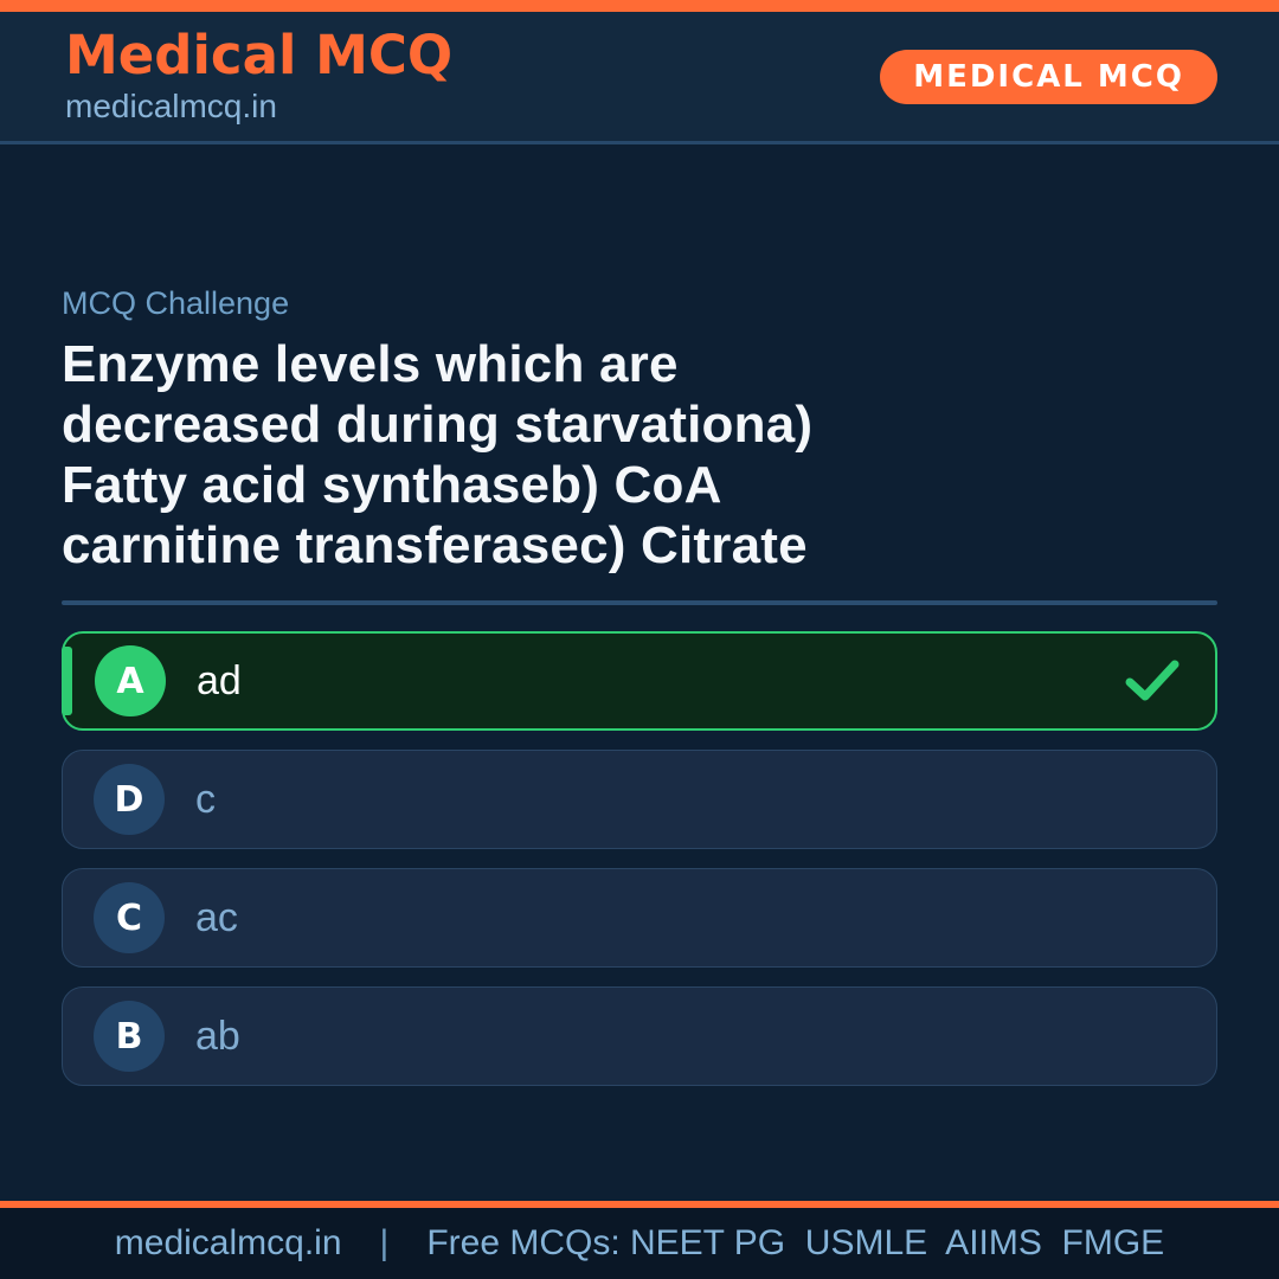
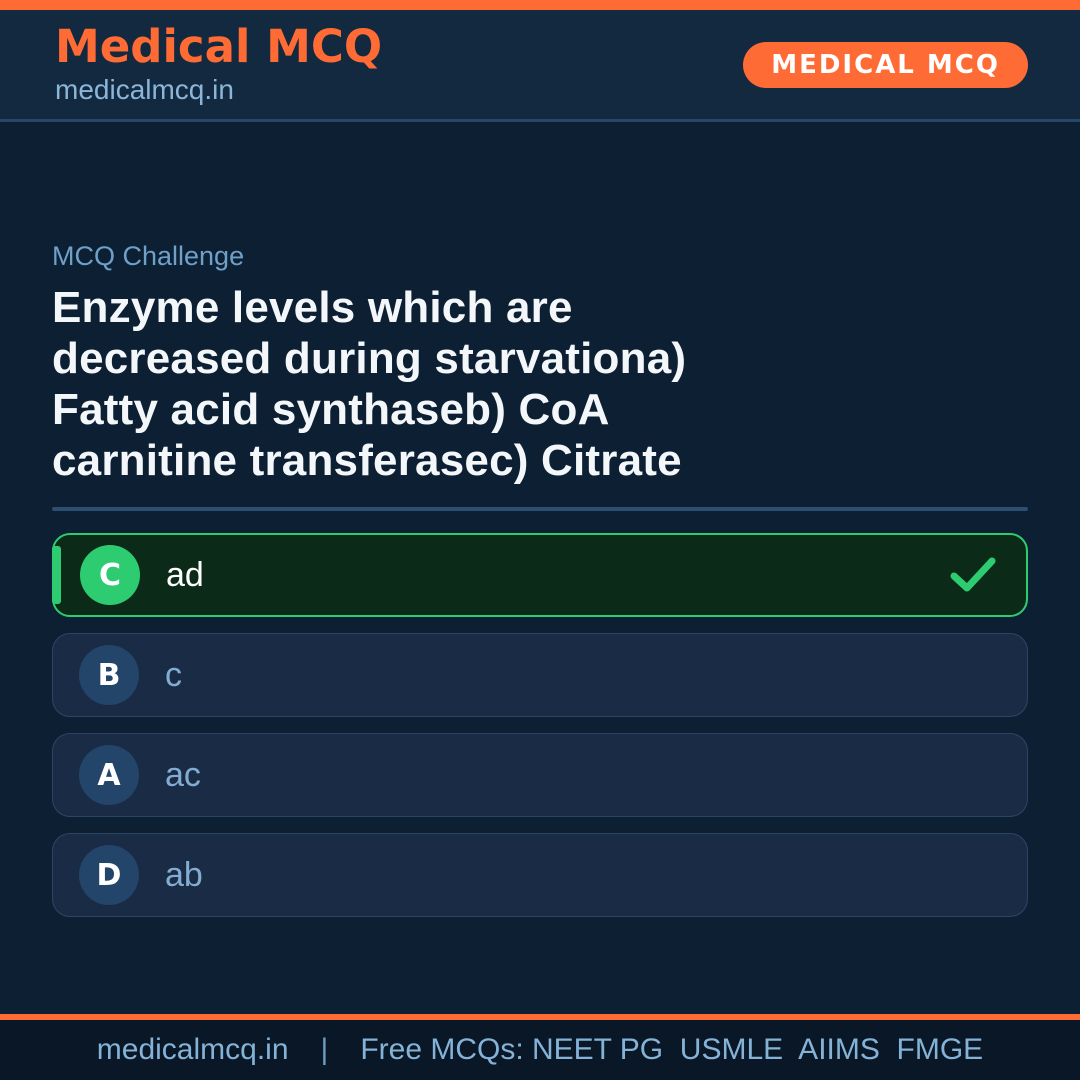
  Medical MCQ
  medicalmcq.in
  MEDICAL MCQ
  MCQ Challenge
  Enzyme levels which are
  decreased during starvationa)
  Fatty acid synthaseb) CoA
  carnitine transferasec) Citrate
- A
+ C
  ad
- D
+ B
  c
- C
+ A
  ac
- B
+ D
  ab
  medicalmcq.in
  |
  Free MCQs: NEET PG USMLE AIIMS FMGE
